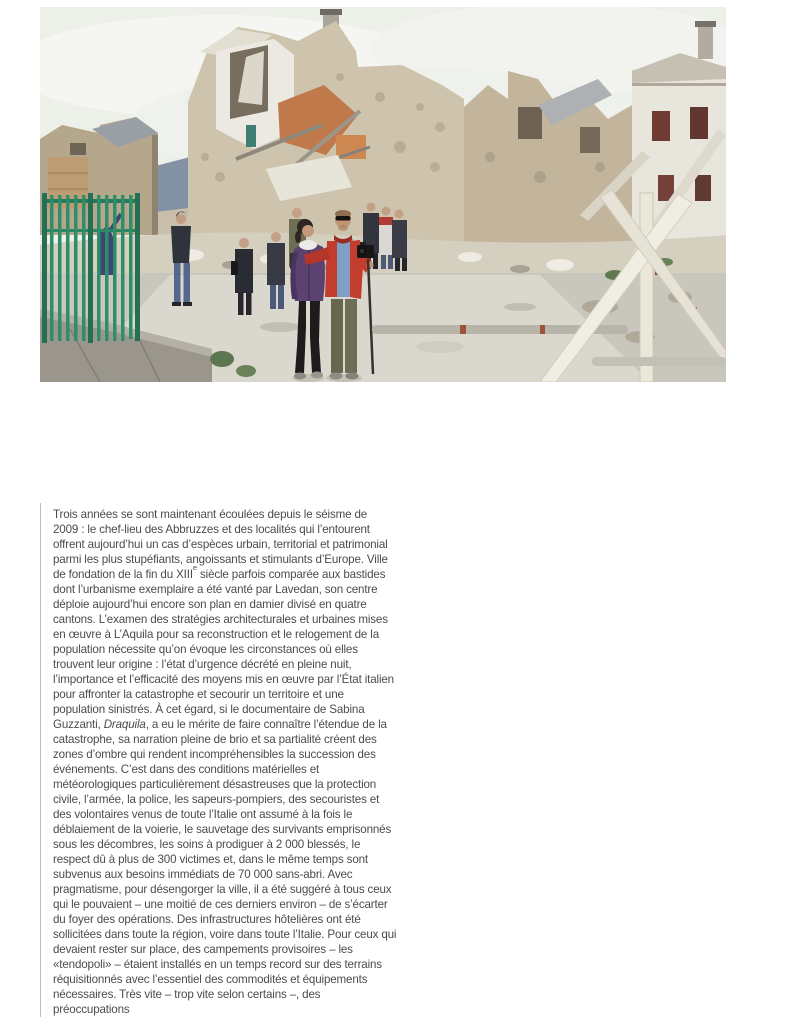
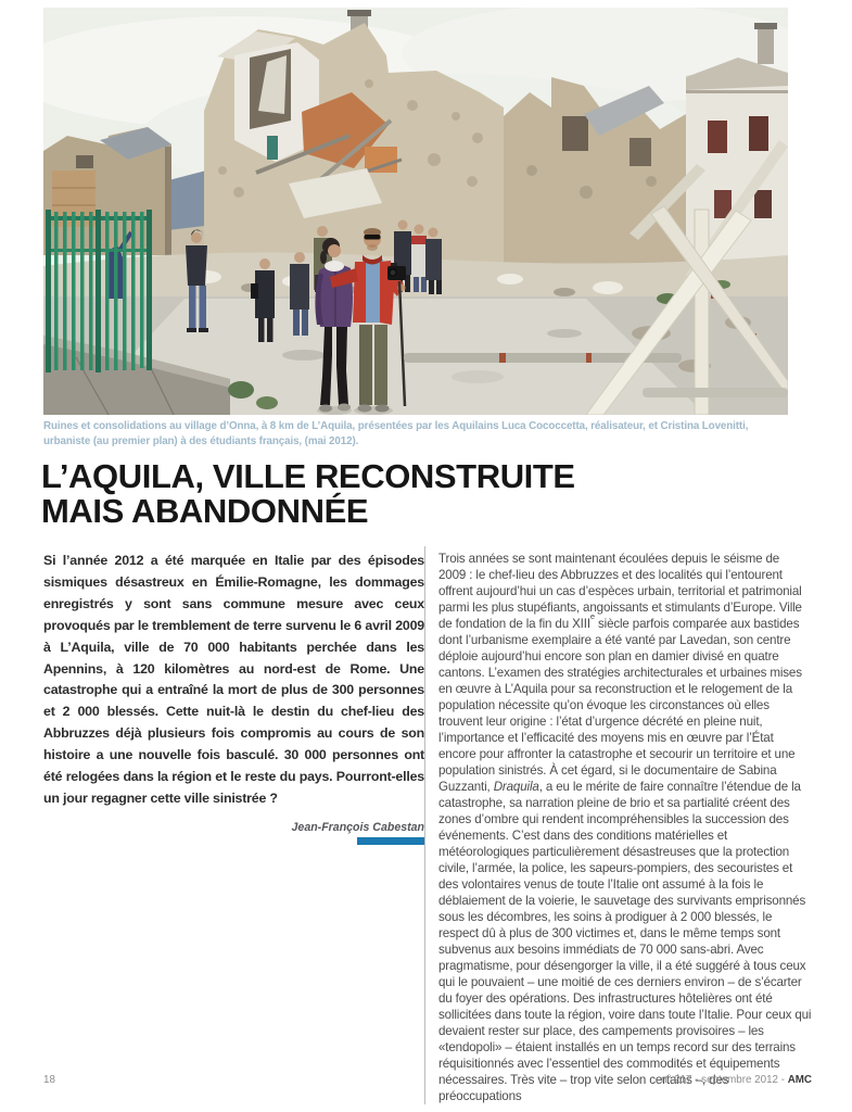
+ Ruines et consolidations au village d’Onna, à 8 km de L’Aquila, présentées par les Aquilains Luca Cococcetta, réalisateur, et Cristina Lovenitti, urbaniste (au premier plan) à des étudiants français, (mai 2012).
+ L’AQUILA, VILLE RECONSTRUITE
+ MAIS ABANDONNÉE
+ Si l’année 2012 a été marquée en Italie par des épisodes sismiques désastreux en Émilie-Romagne, les dommages enregistrés y sont sans commune mesure avec ceux provoqués par le tremblement de terre survenu le 6 avril 2009 à L’Aquila, ville de 70 000 habitants perchée dans les Apennins, à 120 kilomètres au nord-est de Rome. Une catastrophe qui a entraîné la mort de plus de 300 personnes et 2 000 blessés. Cette nuit-là le destin du chef-lieu des Abbruzzes déjà plusieurs fois compromis au cours de son histoire a une nouvelle fois basculé. 30 000 personnes ont été relogées dans la région et le reste du pays. Pourront-elles un jour regagner cette ville sinistrée ?
+ Jean-François Cabestan
- Trois années se sont maintenant écoulées depuis le séisme de 2009 : le chef-lieu des Abbruzzes et des localités qui l’entourent offrent aujourd’hui un cas d’espèces urbain, territorial et patrimonial parmi les plus stupéfiants, angoissants et stimulants d’Europe. Ville de fondation de la fin du XIIIe siècle parfois comparée aux bastides dont l’urbanisme exemplaire a été vanté par Lavedan, son centre déploie aujourd’hui encore son plan en damier divisé en quatre cantons. L’examen des stratégies architecturales et urbaines mises en œuvre à L’Aquila pour sa reconstruction et le relogement de la population nécessite qu’on évoque les circonstances où elles trouvent leur origine : l’état d’urgence décrété en pleine nuit, l’importance et l’efficacité des moyens mis en œuvre par l’État italien pour affronter la catastrophe et secourir un territoire et une population sinistrés. À cet égard, si le documentaire de Sabina Guzzanti, Draquila, a eu le mérite de faire connaître l’étendue de la catastrophe, sa narration pleine de brio et sa partialité créent des zones d’ombre qui rendent incompréhensibles la succession des événements. C’est dans des conditions matérielles et météorologiques particulièrement désastreuses que la protection civile, l’armée, la police, les sapeurs-pompiers, des secouristes et des volontaires venus de toute l’Italie ont assumé à la fois le déblaiement de la voierie, le sauvetage des survivants emprisonnés sous les décombres, les soins à prodiguer à 2 000 blessés, le respect dû à plus de 300 victimes et, dans le même temps sont subvenus aux besoins immédiats de 70 000 sans-abri. Avec pragmatisme, pour désengorger la ville, il a été suggéré à tous ceux qui le pouvaient – une moitié de ces derniers environ – de s’écarter du foyer des opérations. Des infrastructures hôtelières ont été sollicitées dans toute la région, voire dans toute l’Italie. Pour ceux qui devaient rester sur place, des campements provisoires – les «tendopoli» – étaient installés en un temps record sur des terrains réquisitionnés avec l’essentiel des commodités et équipements nécessaires. Très vite – trop vite selon certains –, des préoccupations
+ Trois années se sont maintenant écoulées depuis le séisme de 2009 : le chef-lieu des Abbruzzes et des localités qui l’entourent offrent aujourd’hui un cas d’espèces urbain, territorial et patrimonial parmi les plus stupéfiants, angoissants et stimulants d’Europe. Ville de fondation de la fin du XIIIe siècle parfois comparée aux bastides dont l’urbanisme exemplaire a été vanté par Lavedan, son centre déploie aujourd’hui encore son plan en damier divisé en quatre cantons. L’examen des stratégies architecturales et urbaines mises en œuvre à L’Aquila pour sa reconstruction et le relogement de la population nécessite qu’on évoque les circonstances où elles trouvent leur origine : l’état d’urgence décrété en pleine nuit, l’importance et l’efficacité des moyens mis en œuvre par l’État encore pour affronter la catastrophe et secourir un territoire et une population sinistrés. À cet égard, si le documentaire de Sabina Guzzanti, Draquila, a eu le mérite de faire connaître l’étendue de la catastrophe, sa narration pleine de brio et sa partialité créent des zones d’ombre qui rendent incompréhensibles la succession des événements. C’est dans des conditions matérielles et météorologiques particulièrement désastreuses que la protection civile, l’armée, la police, les sapeurs-pompiers, des secouristes et des volontaires venus de toute l’Italie ont assumé à la fois le déblaiement de la voierie, le sauvetage des survivants emprisonnés sous les décombres, les soins à prodiguer à 2 000 blessés, le respect dû à plus de 300 victimes et, dans le même temps sont subvenus aux besoins immédiats de 70 000 sans-abri. Avec pragmatisme, pour désengorger la ville, il a été suggéré à tous ceux qui le pouvaient – une moitié de ces derniers environ – de s’écarter du foyer des opérations. Des infrastructures hôtelières ont été sollicitées dans toute la région, voire dans toute l’Italie. Pour ceux qui devaient rester sur place, des campements provisoires – les «tendopoli» – étaient installés en un temps record sur des terrains réquisitionnés avec l’essentiel des commodités et équipements nécessaires. Très vite – trop vite selon certains –, des préoccupations
+ 18
+ n° 217 - septembre 2012 - AMC
